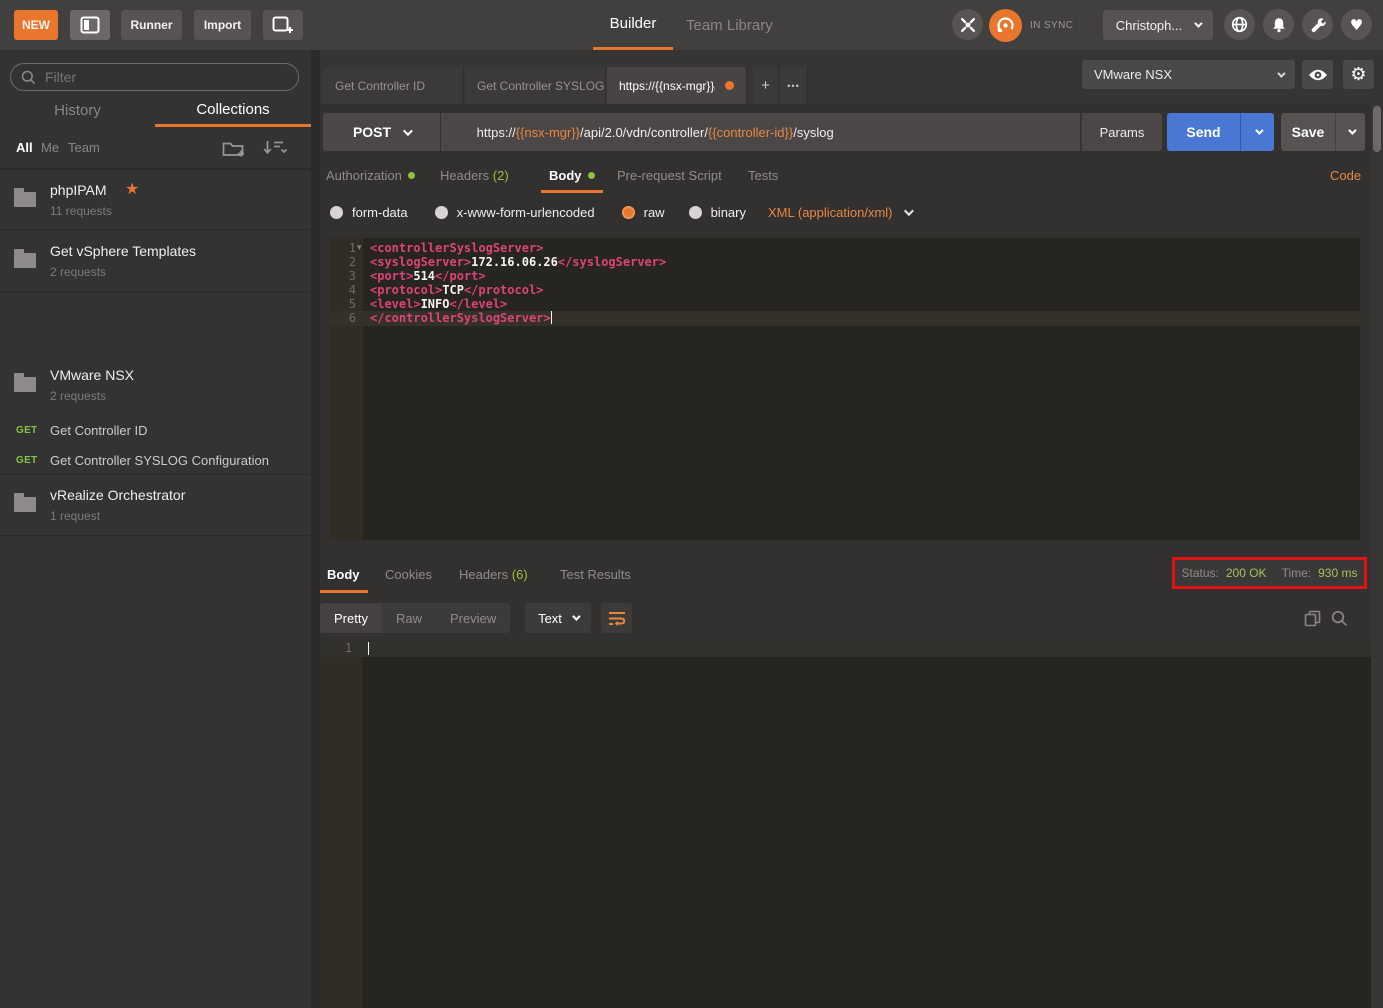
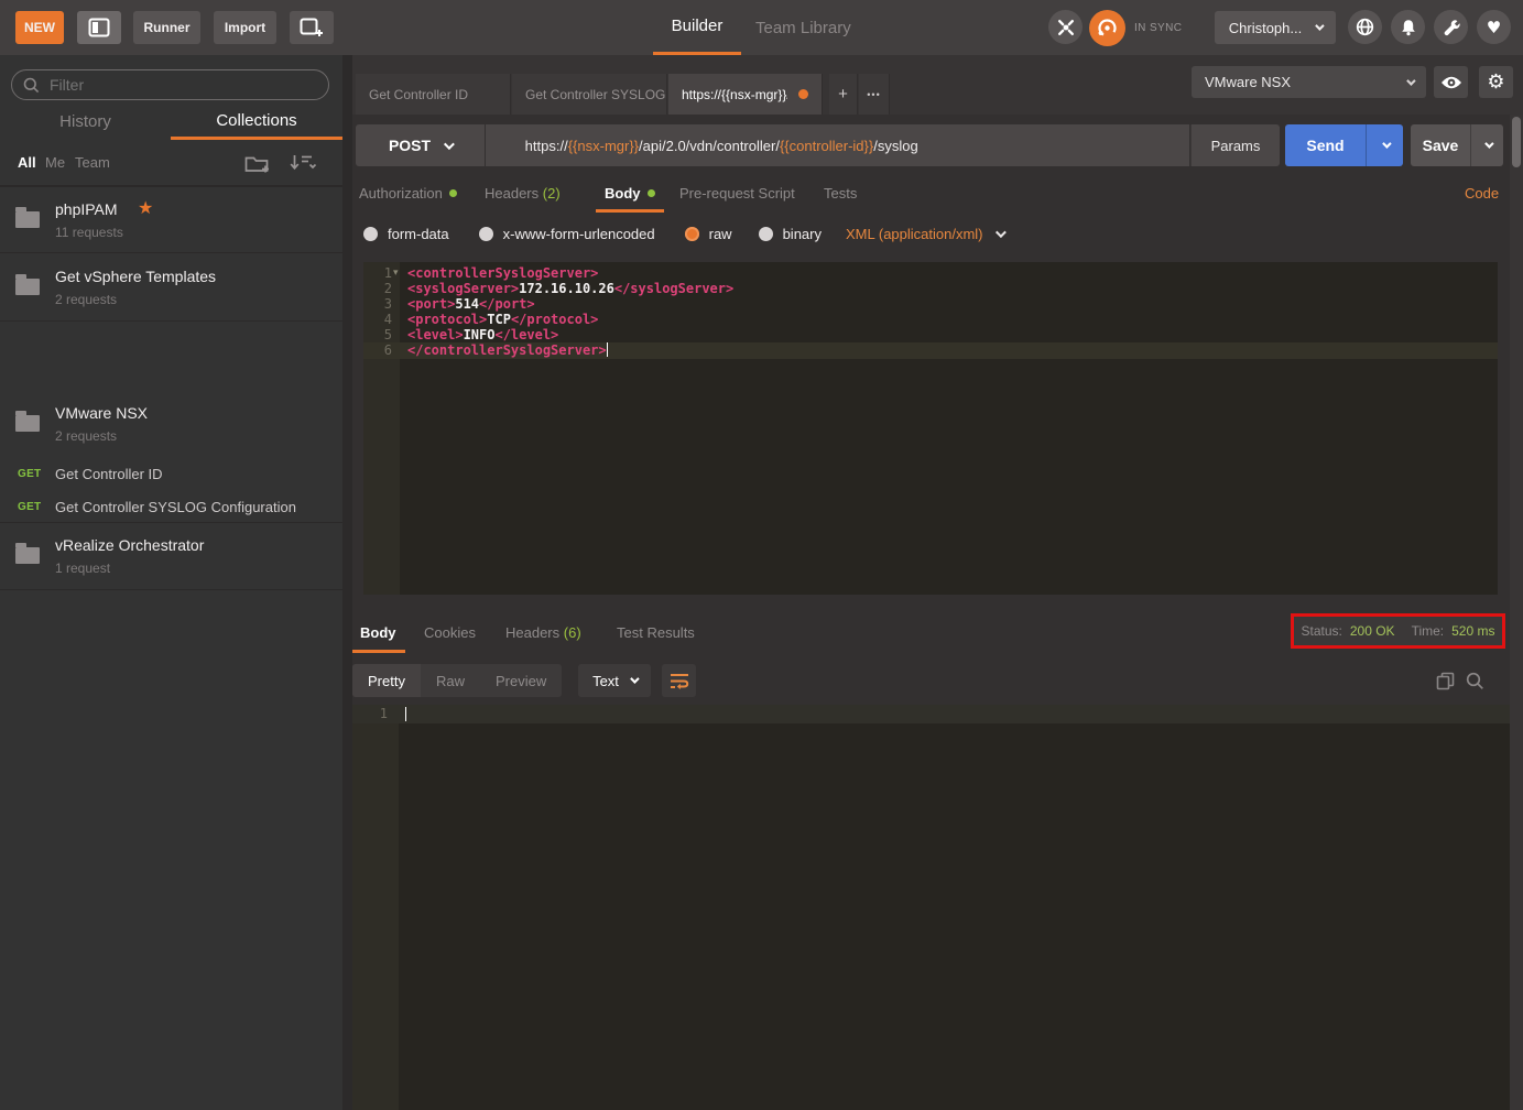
  NEW
  Runner
  Import
  Builder
  Team Library
  IN SYNC
  Christoph...
  ♥
  Filter
  History
  Collections
  All
  Me
  Team
  phpIPAM
  ★
  11 requests
  Get vSphere Templates
  2 requests
  VMware NSX
  2 requests
  GET
  Get Controller ID
  GET
  Get Controller SYSLOG Configuration
  vRealize Orchestrator
  1 request
  Get Controller ID
  Get Controller SYSLOG
  https://{{nsx-mgr}}
  +
  •••
  VMware NSX
  ⚙
  POST
  https://{{nsx-mgr}}/api/2.0/vdn/controller/{{controller-id}}/syslog
  Params
  Send
  Save
  Authorization
  Headers (2)
  Body
  Pre-request Script
  Tests
  Code
  form-data
  x-www-form-urlencoded
  raw
  binary
  XML (application/xml)
  1
  ▾
  <controllerSyslogServer>
  2
- <syslogServer>172.16.06.26</syslogServer>
+ <syslogServer>172.16.10.26</syslogServer>
  3
  <port>514</port>
  4
  <protocol>TCP</protocol>
  5
  <level>INFO</level>
  6
  </controllerSyslogServer>
  Body
  Cookies
  Headers (6)
  Test Results
  Status:
  200 OK
  Time:
- 930 ms
+ 520 ms
  Pretty
  Raw
  Preview
  Text
  1
